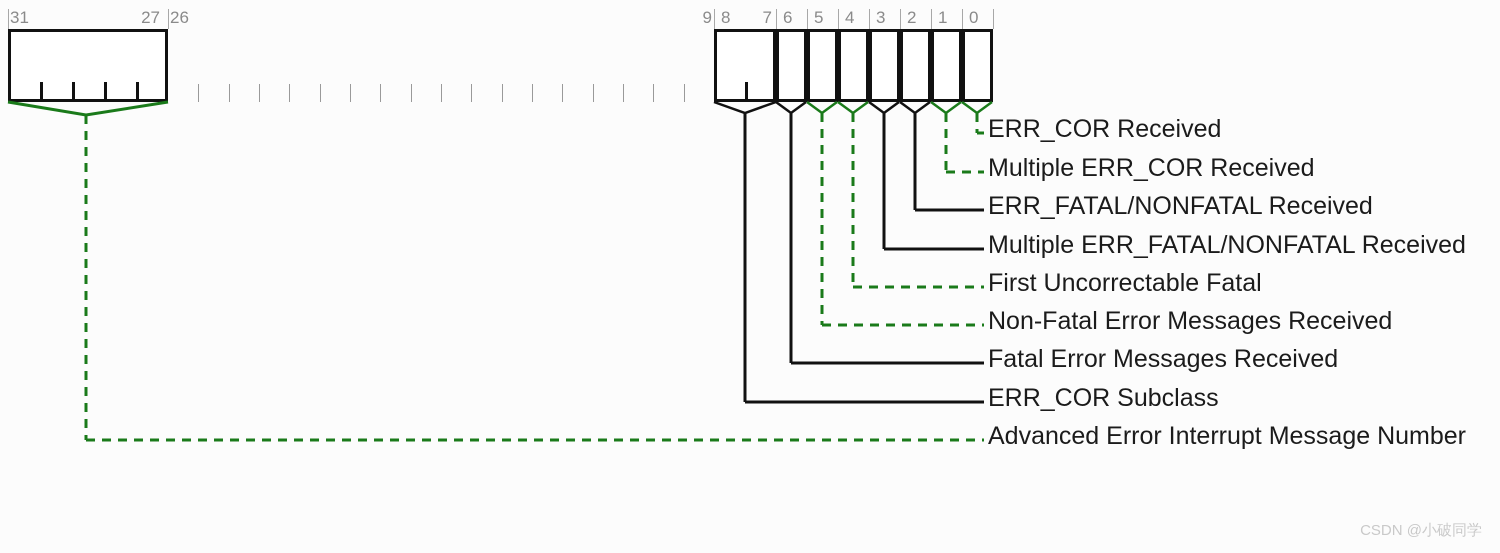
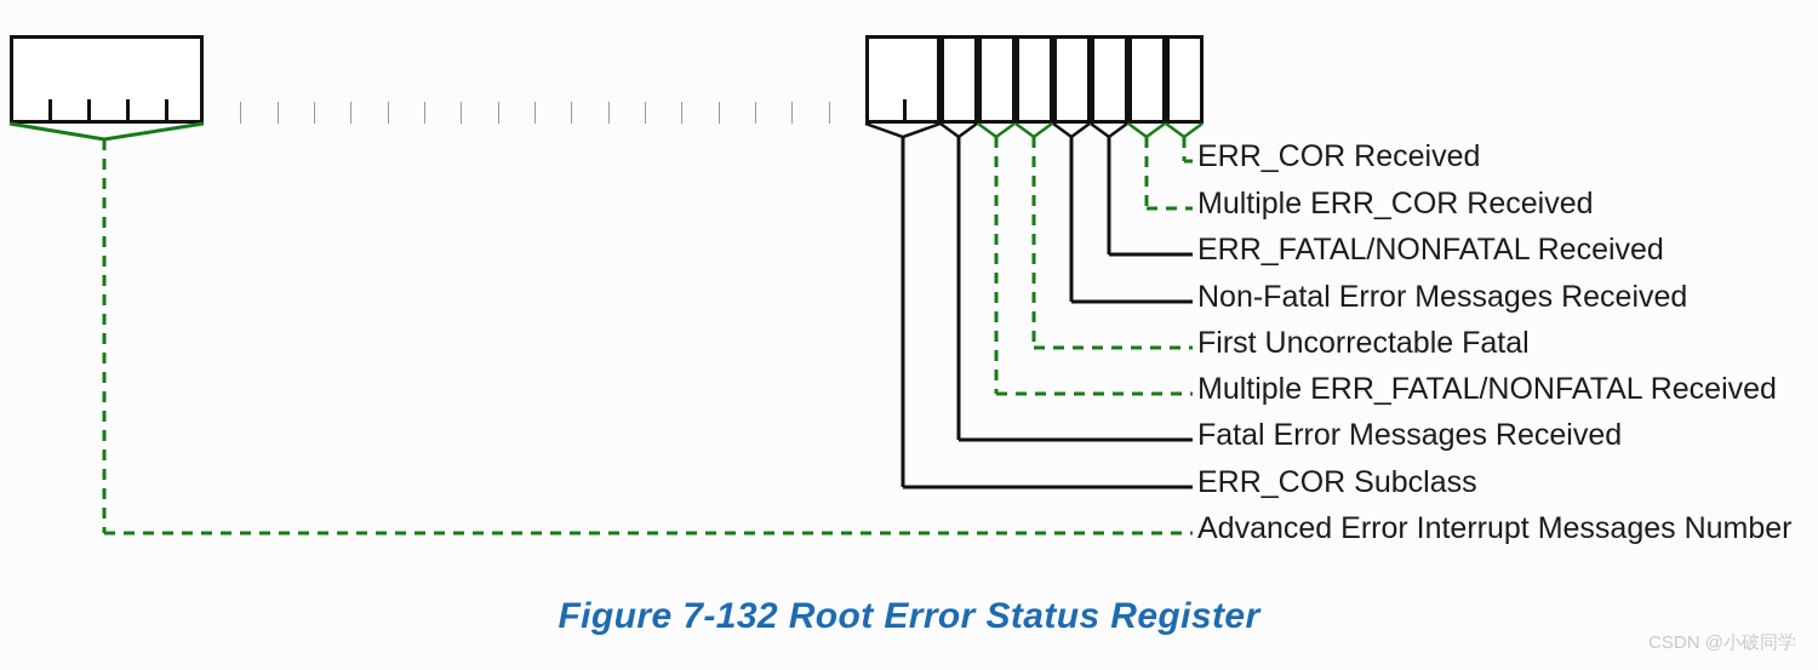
- 31
- 27
- 26
- 9
- 8
- 7
- 6
- 5
- 4
- 3
- 2
- 1
- 0
  ERR_COR Received
  Multiple ERR_COR Received
  ERR_FATAL/NONFATAL Received
- Multiple ERR_FATAL/NONFATAL Received
+ Non-Fatal Error Messages Received
  First Uncorrectable Fatal
- Non-Fatal Error Messages Received
+ Multiple ERR_FATAL/NONFATAL Received
  Fatal Error Messages Received
  ERR_COR Subclass
- Advanced Error Interrupt Message Number
+ Advanced Error Interrupt Messages Number
+ Figure 7-132 Root Error Status Register
  CSDN @小破同学
